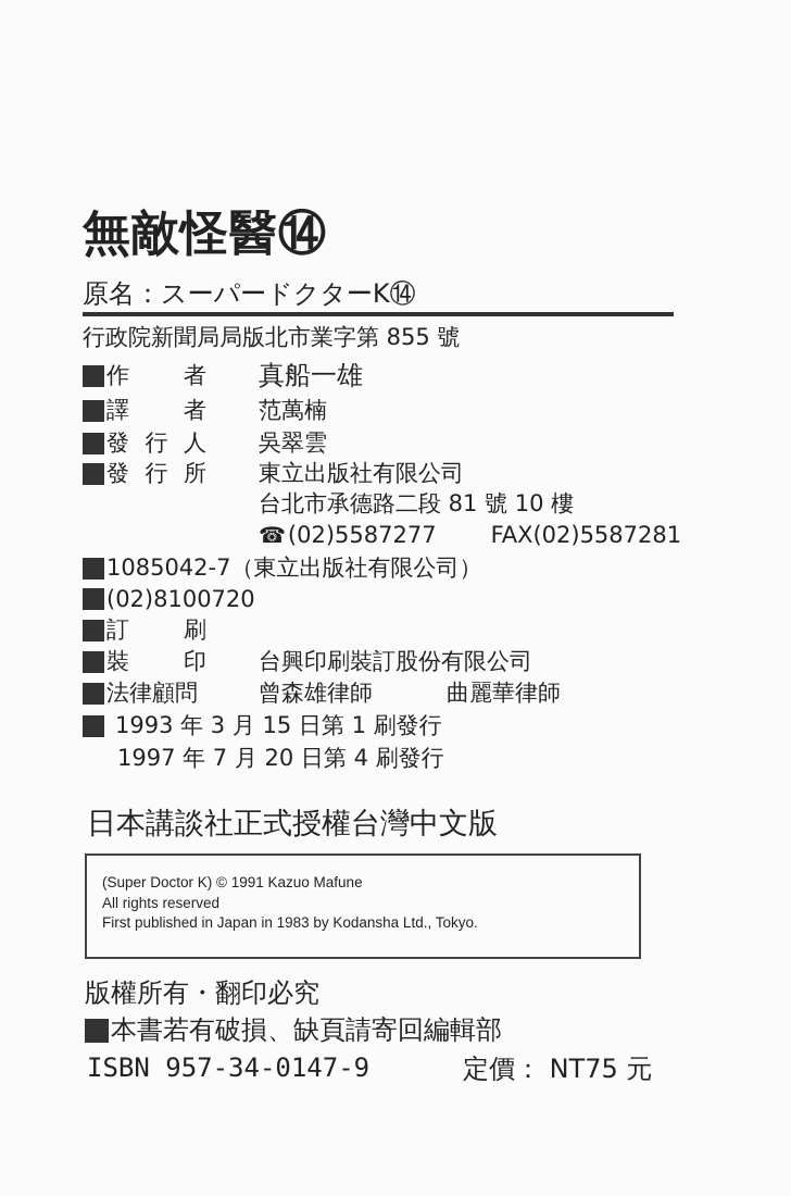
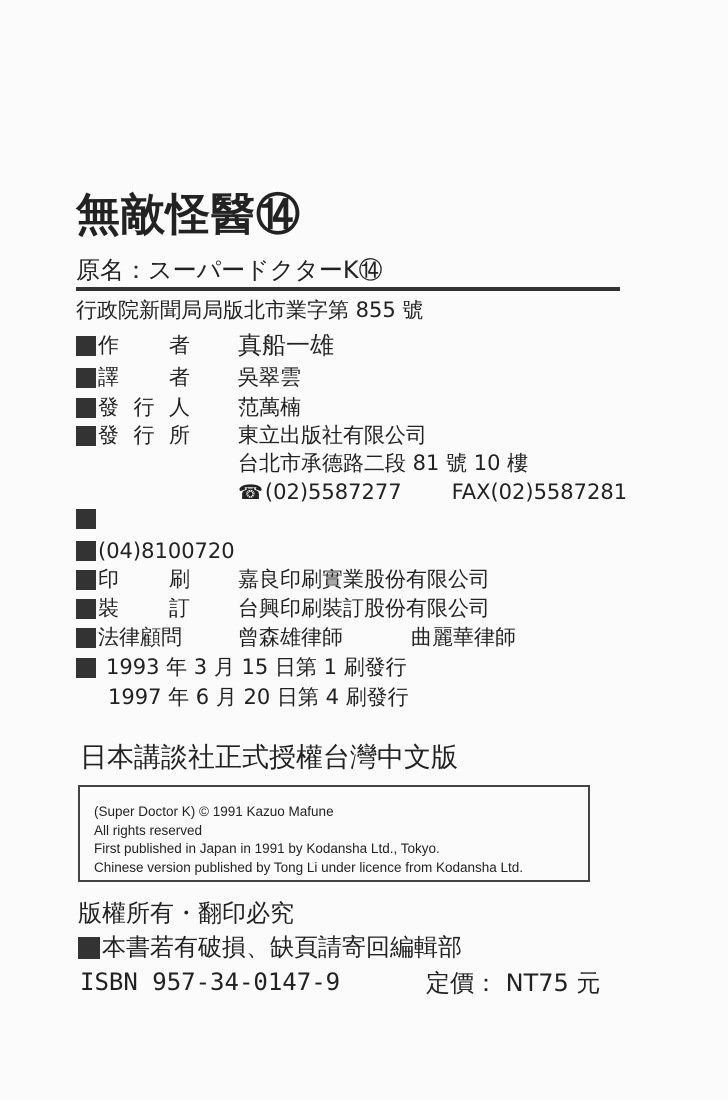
  無敵怪醫⑭
  原名：スーパードクターK⑭
  行政院新聞局局版北市業字第 855 號
  作
  者
  真船一雄
  譯
  者
- 范萬楠
+ 吳翠雲
  發
  行
  人
- 吳翠雲
+ 范萬楠
  發
  行
  所
  東立出版社有限公司
  台北市承德路二段 81 號 10 樓
  ☎(02)5587277 FAX(02)5587281
- 1085042-7（東立出版社有限公司）
- (02)8100720
+ (04)8100720
- 訂
+ 印
  刷
+ 嘉良印刷實業股份有限公司
  裝
- 印
+ 訂
  台興印刷裝訂股份有限公司
  法律顧問
  曾森雄律師
  曲麗華律師
  1993 年 3 月 15 日第 1 刷發行
- 1997 年 7 月 20 日第 4 刷發行
+ 1997 年 6 月 20 日第 4 刷發行
  日本講談社正式授權台灣中文版
  (Super Doctor K) © 1991 Kazuo Mafune
  All rights reserved
- First published in Japan in 1983 by Kodansha Ltd., Tokyo.
+ First published in Japan in 1991 by Kodansha Ltd., Tokyo.
+ Chinese version published by Tong Li under licence from Kodansha Ltd.
  版權所有・翻印必究
  本書若有破損、缺頁請寄回編輯部
  ISBN 957-34-0147-9
  定價： NT75 元
